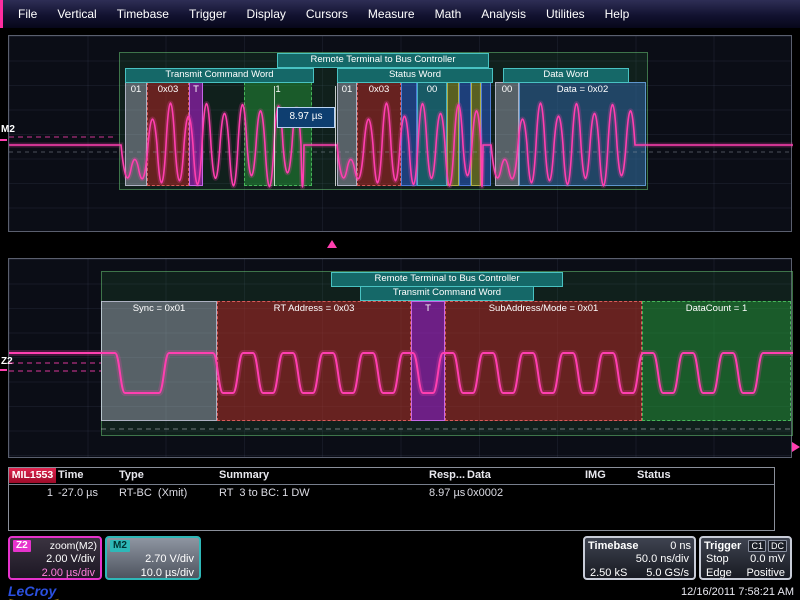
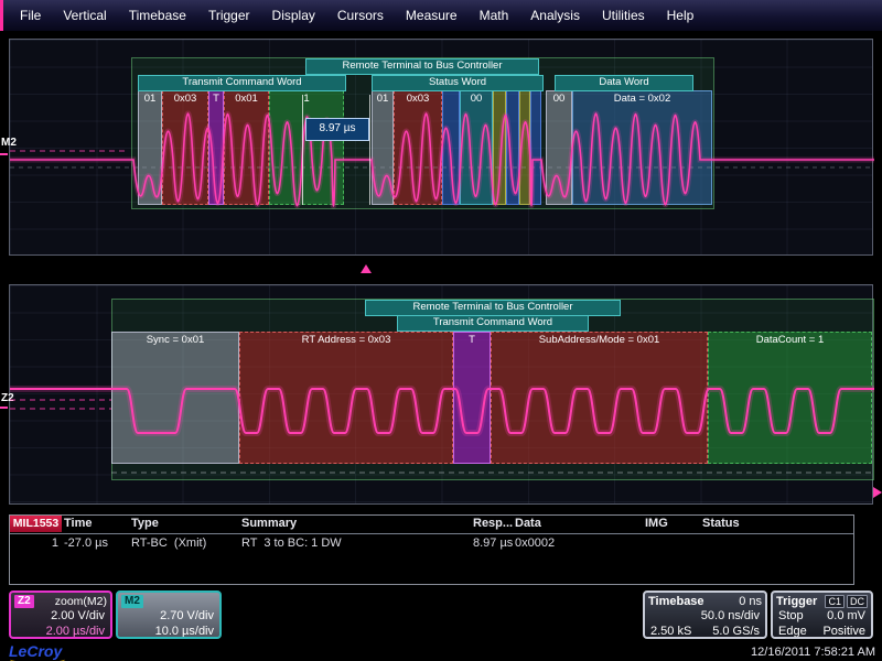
  File
  Vertical
  Timebase
  Trigger
  Display
  Cursors
  Measure
  Math
  Analysis
  Utilities
  Help
  Remote Terminal to Bus Controller
  Transmit Command Word
  Status Word
  Data Word
  01
  0x03
  T
+ 0x01
  1
  01
  0x03
  00
  00
  Data = 0x02
  8.97 µs
  M2
  Remote Terminal to Bus Controller
  Transmit Command Word
  Sync = 0x01
  RT Address = 0x03
  T
  SubAddress/Mode = 0x01
  DataCount = 1
  Z2
  MIL1553
  Time
  Type
  Summary
  Resp...
  Data
  IMG
  Status
  1
  -27.0 µs
  RT-BC (Xmit)
  RT 3 to BC: 1 DW
  8.97 µs
  0x0002
  Z2
  zoom(M2)
  2.00 V/div
  2.00 µs/div
  M2
  2.70 V/div
  10.0 µs/div
  Timebase
  0 ns
  50.0 ns/div
  2.50 kS
  5.0 GS/s
  Trigger
  C1 DC
  Stop
  0.0 mV
  Edge
  Positive
  LeCroy
  12/16/2011 7:58:21 AM
